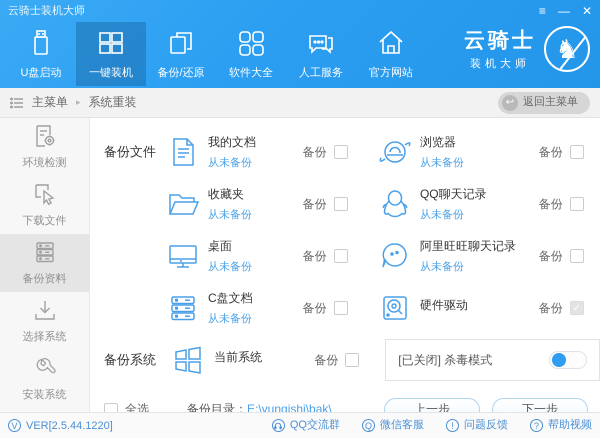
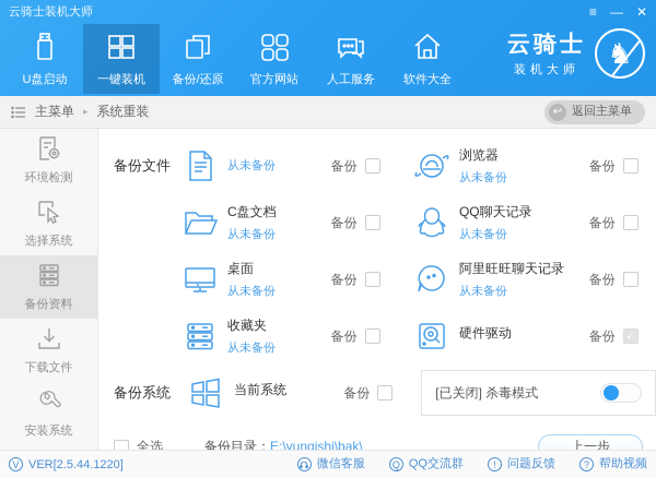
  云骑士装机大师
  ≡
  —
  ✕
  U盘启动
  一键装机
  备份/还原
- 软件大全
+ 官方网站
  人工服务
- 官方网站
+ 软件大全
  云骑士
  装机大师
  ♞
  主菜单
  ▸
  系统重装
  ↩
  返回主菜单
  环境检测
- 下载文件
+ 选择系统
  备份资料
- 选择系统
+ 下载文件
  安装系统
  备份文件
- 我的文档
  从未备份
  备份
  浏览器
  从未备份
  备份
- 收藏夹
+ C盘文档
  从未备份
  备份
  QQ聊天记录
  从未备份
  备份
  桌面
  从未备份
  备份
  阿里旺旺聊天记录
  从未备份
  备份
- C盘文档
+ 收藏夹
  从未备份
  备份
  硬件驱动
  备份
  备份系统
  当前系统
  备份
  [已关闭] 杀毒模式
  全选
  备份目录：E:\yunqishi\bak\
  上一步
- 下一步
  V
  VER[2.5.44.1220]
- QQ交流群
+ 微信客服
  Q
- 微信客服
+ QQ交流群
  !
  问题反馈
  ?
  帮助视频
